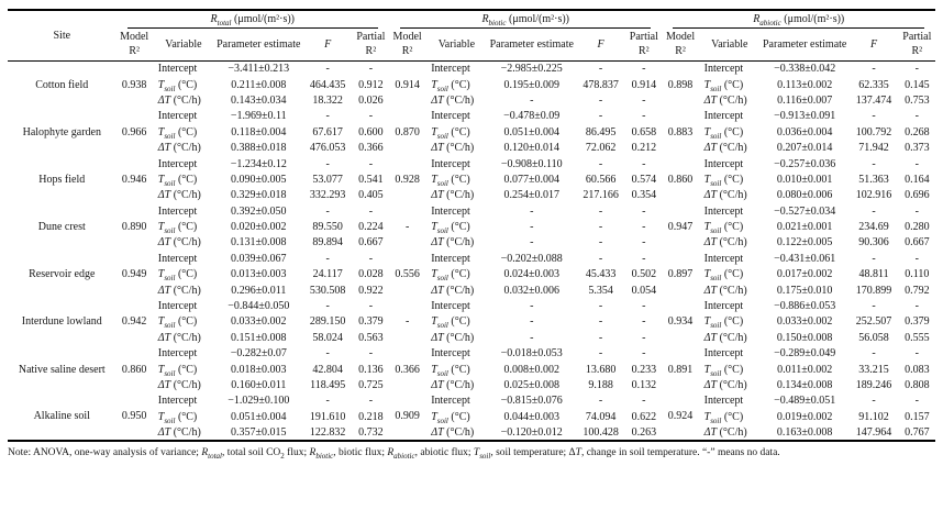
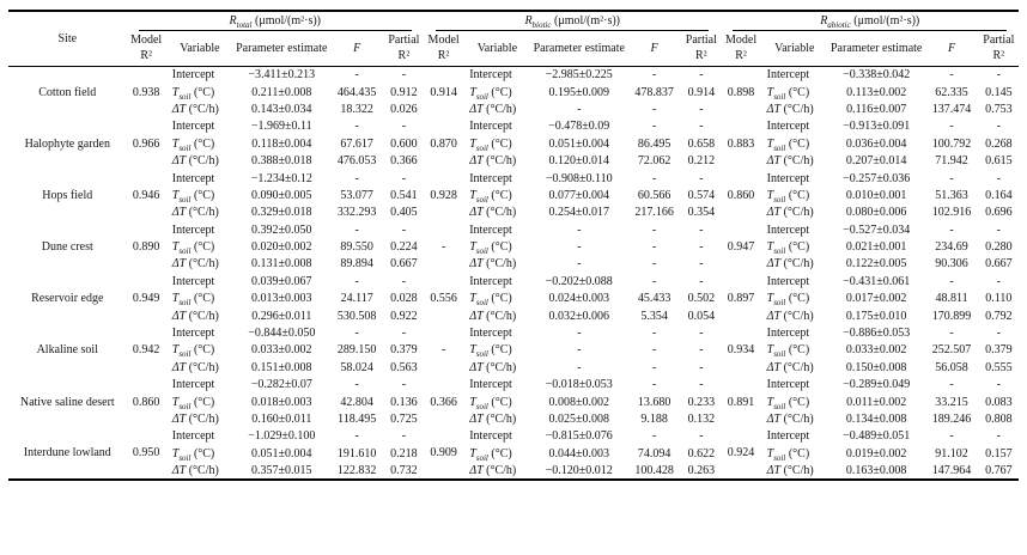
  Site	Rtotal (μmol/(m²·s))	Rbiotic (μmol/(m²·s))	Rabiotic (μmol/(m²·s))
  Model R²	Variable	Parameter estimate	F	Partial R²	Model R²	Variable	Parameter estimate	F	Partial R²	Model R²	Variable	Parameter estimate	F	Partial R²
  Cotton field	0.938	Intercept	−3.411±0.213	-	-	0.914	Intercept	−2.985±0.225	-	-	0.898	Intercept	−0.338±0.042	-	-
  Tsoil (°C)	0.211±0.008	464.435	0.912	Tsoil (°C)	0.195±0.009	478.837	0.914	Tsoil (°C)	0.113±0.002	62.335	0.145
  ΔT (°C/h)	0.143±0.034	18.322	0.026	ΔT (°C/h)	-	-	-	ΔT (°C/h)	0.116±0.007	137.474	0.753
  Halophyte garden	0.966	Intercept	−1.969±0.11	-	-	0.870	Intercept	−0.478±0.09	-	-	0.883	Intercept	−0.913±0.091	-	-
  Tsoil (°C)	0.118±0.004	67.617	0.600	Tsoil (°C)	0.051±0.004	86.495	0.658	Tsoil (°C)	0.036±0.004	100.792	0.268
- ΔT (°C/h)	0.388±0.018	476.053	0.366	ΔT (°C/h)	0.120±0.014	72.062	0.212	ΔT (°C/h)	0.207±0.014	71.942	0.373
+ ΔT (°C/h)	0.388±0.018	476.053	0.366	ΔT (°C/h)	0.120±0.014	72.062	0.212	ΔT (°C/h)	0.207±0.014	71.942	0.615
  Hops field	0.946	Intercept	−1.234±0.12	-	-	0.928	Intercept	−0.908±0.110	-	-	0.860	Intercept	−0.257±0.036	-	-
  Tsoil (°C)	0.090±0.005	53.077	0.541	Tsoil (°C)	0.077±0.004	60.566	0.574	Tsoil (°C)	0.010±0.001	51.363	0.164
  ΔT (°C/h)	0.329±0.018	332.293	0.405	ΔT (°C/h)	0.254±0.017	217.166	0.354	ΔT (°C/h)	0.080±0.006	102.916	0.696
  Dune crest	0.890	Intercept	0.392±0.050	-	-	-	Intercept	-	-	-	0.947	Intercept	−0.527±0.034	-	-
  Tsoil (°C)	0.020±0.002	89.550	0.224	Tsoil (°C)	-	-	-	Tsoil (°C)	0.021±0.001	234.69	0.280
  ΔT (°C/h)	0.131±0.008	89.894	0.667	ΔT (°C/h)	-	-	-	ΔT (°C/h)	0.122±0.005	90.306	0.667
  Reservoir edge	0.949	Intercept	0.039±0.067	-	-	0.556	Intercept	−0.202±0.088	-	-	0.897	Intercept	−0.431±0.061	-	-
  Tsoil (°C)	0.013±0.003	24.117	0.028	Tsoil (°C)	0.024±0.003	45.433	0.502	Tsoil (°C)	0.017±0.002	48.811	0.110
  ΔT (°C/h)	0.296±0.011	530.508	0.922	ΔT (°C/h)	0.032±0.006	5.354	0.054	ΔT (°C/h)	0.175±0.010	170.899	0.792
- Interdune lowland	0.942	Intercept	−0.844±0.050	-	-	-	Intercept	-	-	-	0.934	Intercept	−0.886±0.053	-	-
+ Alkaline soil	0.942	Intercept	−0.844±0.050	-	-	-	Intercept	-	-	-	0.934	Intercept	−0.886±0.053	-	-
  Tsoil (°C)	0.033±0.002	289.150	0.379	Tsoil (°C)	-	-	-	Tsoil (°C)	0.033±0.002	252.507	0.379
  ΔT (°C/h)	0.151±0.008	58.024	0.563	ΔT (°C/h)	-	-	-	ΔT (°C/h)	0.150±0.008	56.058	0.555
  Native saline desert	0.860	Intercept	−0.282±0.07	-	-	0.366	Intercept	−0.018±0.053	-	-	0.891	Intercept	−0.289±0.049	-	-
  Tsoil (°C)	0.018±0.003	42.804	0.136	Tsoil (°C)	0.008±0.002	13.680	0.233	Tsoil (°C)	0.011±0.002	33.215	0.083
  ΔT (°C/h)	0.160±0.011	118.495	0.725	ΔT (°C/h)	0.025±0.008	9.188	0.132	ΔT (°C/h)	0.134±0.008	189.246	0.808
- Alkaline soil	0.950	Intercept	−1.029±0.100	-	-	0.909	Intercept	−0.815±0.076	-	-	0.924	Intercept	−0.489±0.051	-	-
+ Interdune lowland	0.950	Intercept	−1.029±0.100	-	-	0.909	Intercept	−0.815±0.076	-	-	0.924	Intercept	−0.489±0.051	-	-
  Tsoil (°C)	0.051±0.004	191.610	0.218	Tsoil (°C)	0.044±0.003	74.094	0.622	Tsoil (°C)	0.019±0.002	91.102	0.157
  ΔT (°C/h)	0.357±0.015	122.832	0.732	ΔT (°C/h)	−0.120±0.012	100.428	0.263	ΔT (°C/h)	0.163±0.008	147.964	0.767
- Note: ANOVA, one-way analysis of variance; Rtotal, total soil CO2 flux; Rbiotic, biotic flux; Rabiotic, abiotic flux; Tsoil, soil temperature; ΔT, change in soil temperature. “-” means no data.
